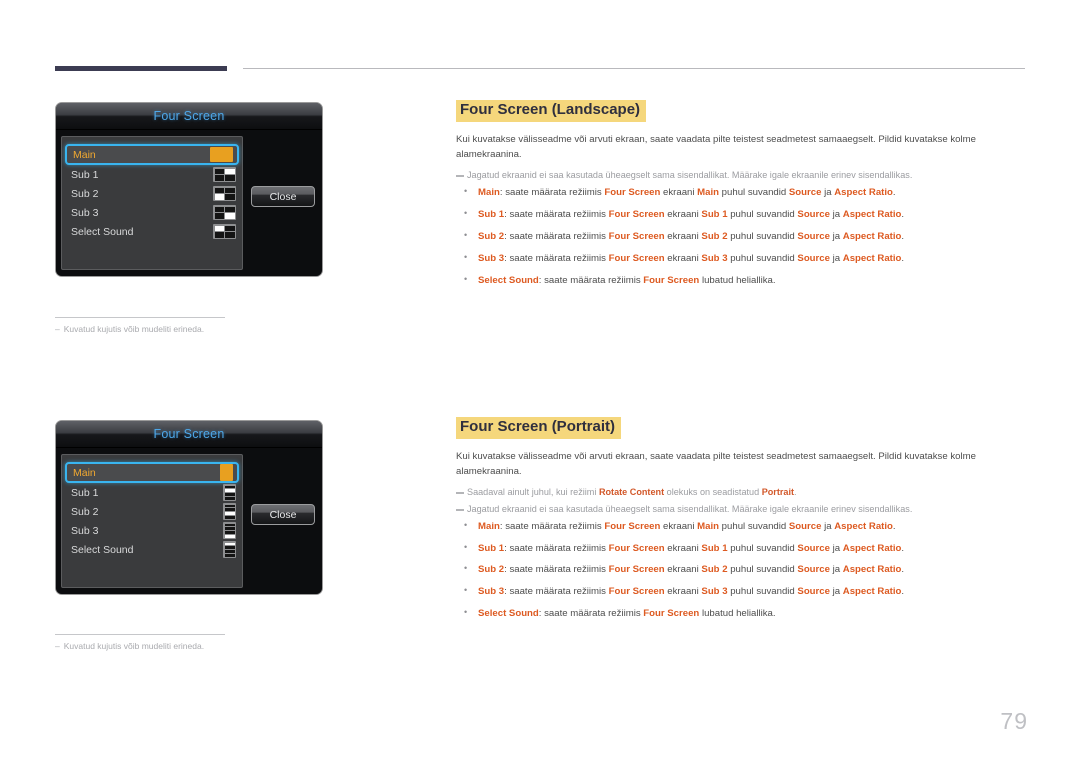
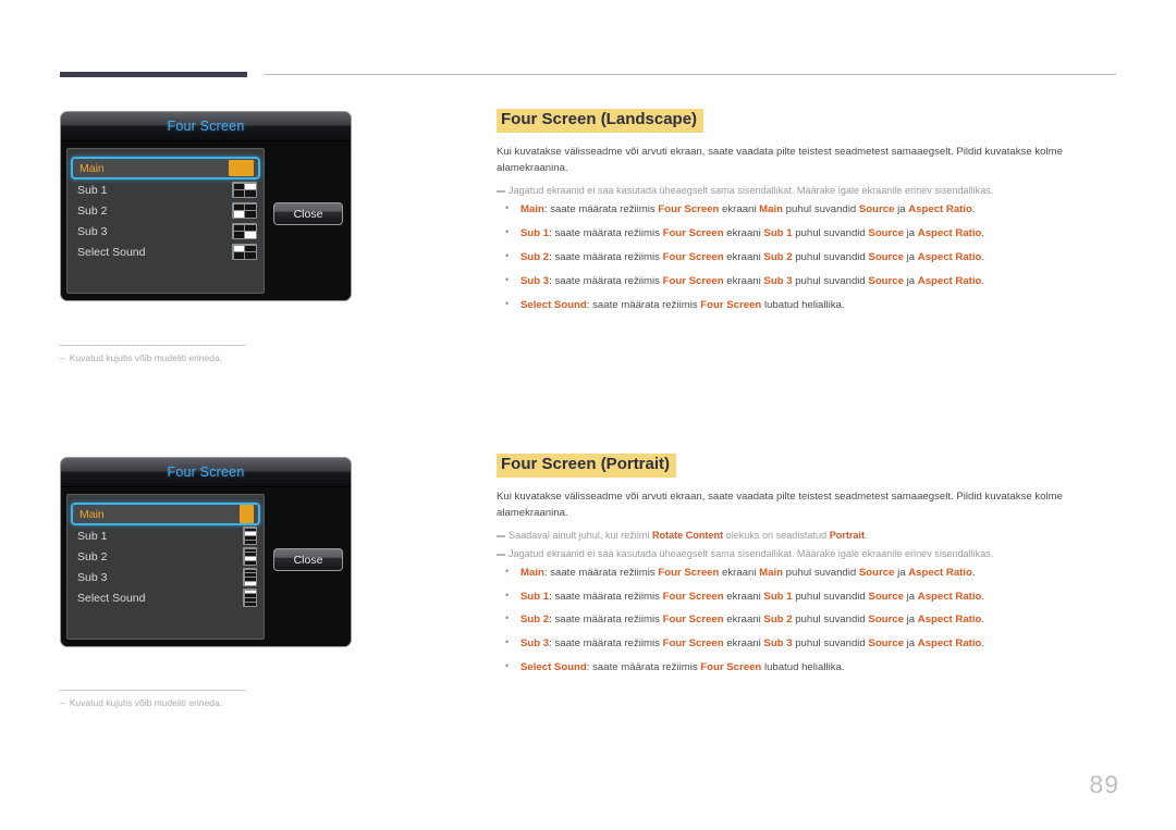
  Four Screen
  Main
  Sub 1
  Sub 2
  Sub 3
  Select Sound
  Close
  ‒ Kuvatud kujutis võib mudeliti erineda.
  Four Screen
  Main
  Sub 1
  Sub 2
  Sub 3
  Select Sound
  Close
  ‒ Kuvatud kujutis võib mudeliti erineda.
  Four Screen (Landscape)
  Kui kuvatakse välisseadme või arvuti ekraan, saate vaadata pilte teistest seadmetest samaaegselt. Pildid kuvatakse kolme alamekraanina.
  Jagatud ekraanid ei saa kasutada üheaegselt sama sisendallikat. Määrake igale ekraanile erinev sisendallikas.
  Main: saate määrata režiimis Four Screen ekraani Main puhul suvandid Source ja Aspect Ratio.
  Sub 1: saate määrata režiimis Four Screen ekraani Sub 1 puhul suvandid Source ja Aspect Ratio.
  Sub 2: saate määrata režiimis Four Screen ekraani Sub 2 puhul suvandid Source ja Aspect Ratio.
  Sub 3: saate määrata režiimis Four Screen ekraani Sub 3 puhul suvandid Source ja Aspect Ratio.
  Select Sound: saate määrata režiimis Four Screen lubatud heliallika.
  Four Screen (Portrait)
  Kui kuvatakse välisseadme või arvuti ekraan, saate vaadata pilte teistest seadmetest samaaegselt. Pildid kuvatakse kolme alamekraanina.
  Saadaval ainult juhul, kui režiimi Rotate Content olekuks on seadistatud Portrait.
  Jagatud ekraanid ei saa kasutada üheaegselt sama sisendallikat. Määrake igale ekraanile erinev sisendallikas.
  Main: saate määrata režiimis Four Screen ekraani Main puhul suvandid Source ja Aspect Ratio.
  Sub 1: saate määrata režiimis Four Screen ekraani Sub 1 puhul suvandid Source ja Aspect Ratio.
  Sub 2: saate määrata režiimis Four Screen ekraani Sub 2 puhul suvandid Source ja Aspect Ratio.
  Sub 3: saate määrata režiimis Four Screen ekraani Sub 3 puhul suvandid Source ja Aspect Ratio.
  Select Sound: saate määrata režiimis Four Screen lubatud heliallika.
- 79
+ 89
